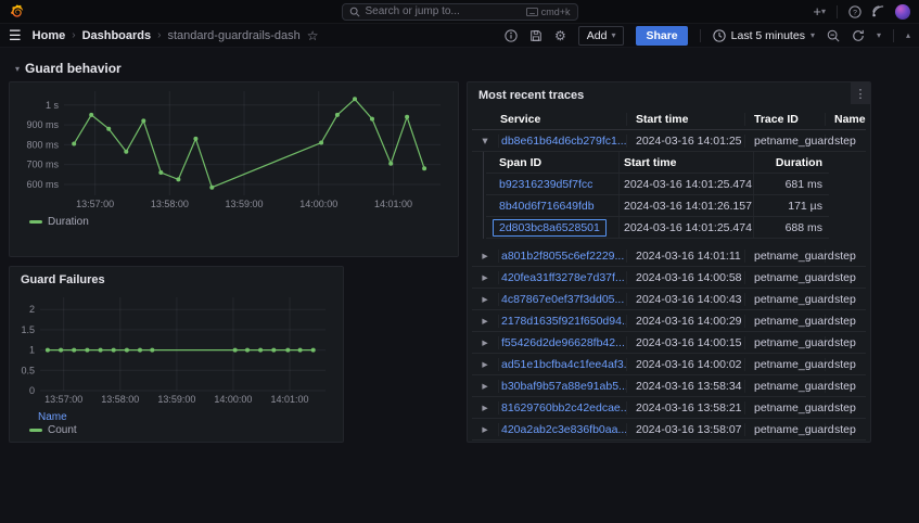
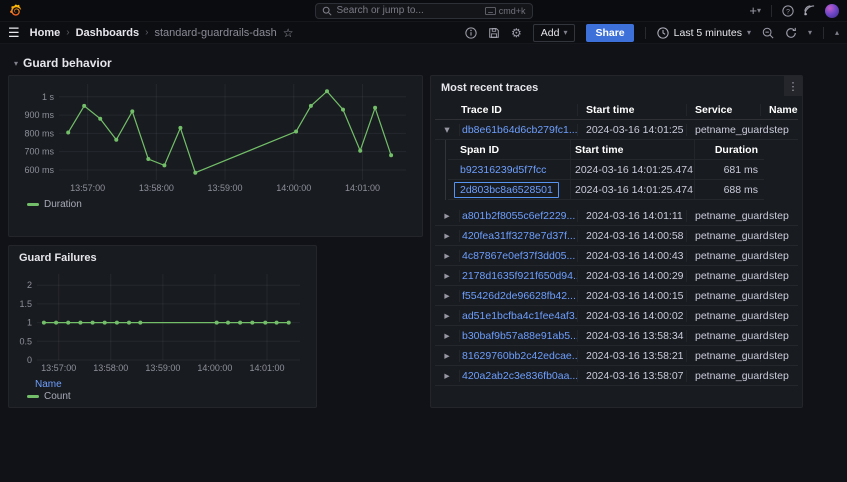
  Search or jump to...
  cmd+k
  +
  ▾
  ☰
  Home
  ›
  Dashboards
  ›
  standard-guardrails-dash
  ☆
  ⚙
  Add
  ▾
  Share
  Last 5 minutes
  ▾
  ▾
  ▴
  ▾
  Guard behavior
  600 ms
  700 ms
  800 ms
  900 ms
  1 s
  13:57:00
  13:58:00
  13:59:00
  14:00:00
  14:01:00
  Duration
  Guard Failures
  0
  0.5
  1
  1.5
  2
  13:57:00
  13:58:00
  13:59:00
  14:00:00
  14:01:00
  Name
  Count
  ⋮
  Most recent traces
- Service
+ Trace ID
  Start time
- Trace ID
+ Service
  Name
  ▾
  db8e61b64d6cb279fc1...
  2024-03-16 14:01:25
  petname_guard
  step
  Span ID
  Start time
  Duration
  b92316239d5f7fcc
  2024-03-16 14:01:25.474
  681 ms
- 8b40d6f716649fdb
- 2024-03-16 14:01:26.157
- 171 µs
  2d803bc8a6528501
  2024-03-16 14:01:25.474
  688 ms
  ▸
  a801b2f8055c6ef2229...
  2024-03-16 14:01:11
  petname_guard
  step
  ▸
  420fea31ff3278e7d37f...
  2024-03-16 14:00:58
  petname_guard
  step
  ▸
  4c87867e0ef37f3dd05...
  2024-03-16 14:00:43
  petname_guard
  step
  ▸
  2178d1635f921f650d94.
  2024-03-16 14:00:29
  petname_guard
  step
  ▸
  f55426d2de96628fb42...
  2024-03-16 14:00:15
  petname_guard
  step
  ▸
  ad51e1bcfba4c1fee4af3.
  2024-03-16 14:00:02
  petname_guard
  step
  ▸
  b30baf9b57a88e91ab5..
  2024-03-16 13:58:34
  petname_guard
  step
  ▸
  81629760bb2c42edcae..
  2024-03-16 13:58:21
  petname_guard
  step
  ▸
  420a2ab2c3e836fb0aa...
  2024-03-16 13:58:07
  petname_guard
  step
